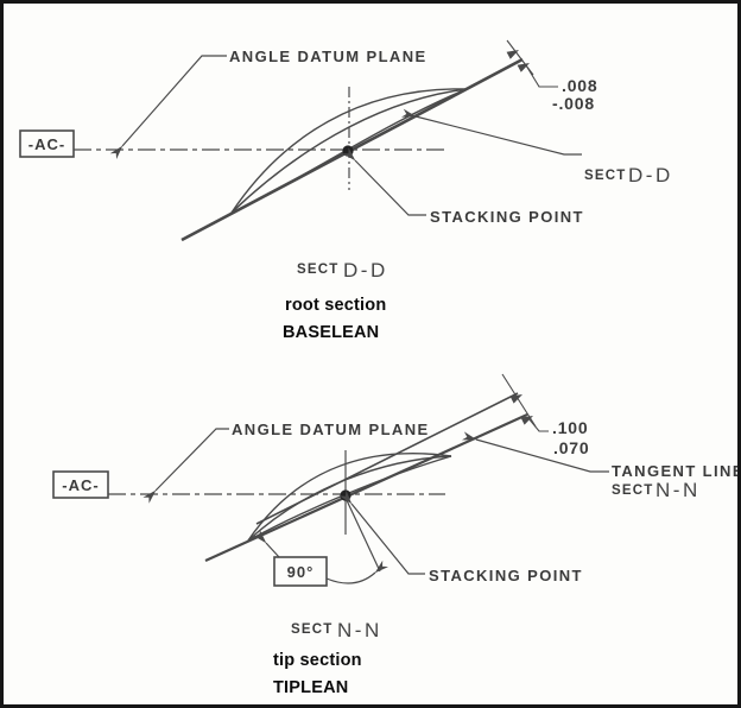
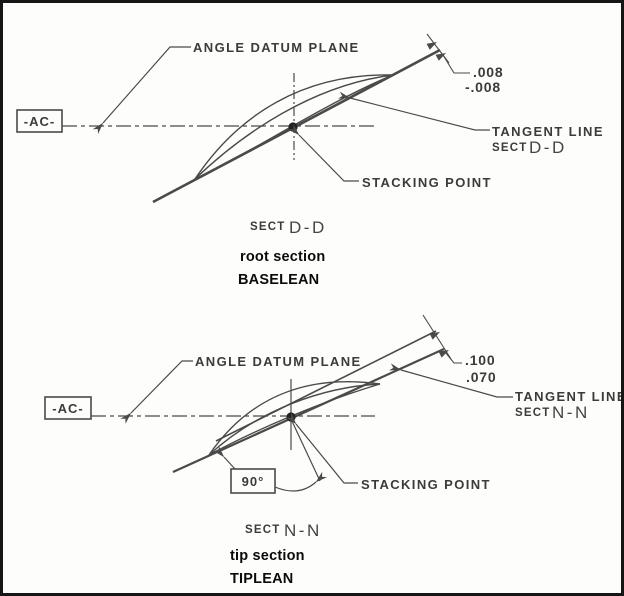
  -AC-
  ANGLE DATUM PLANE
  .008
  -.008
+ TANGENT LINE
  SECT
  D-D
  STACKING POINT
  SECT
  D-D
  root section
  BASELEAN
  -AC-
  ANGLE DATUM PLANE
  .100
  .070
  TANGENT LIN
  SECT
  N-N
  STACKING POINT
  90°
  SECT
  N-N
  tip section
  TIPLEAN
